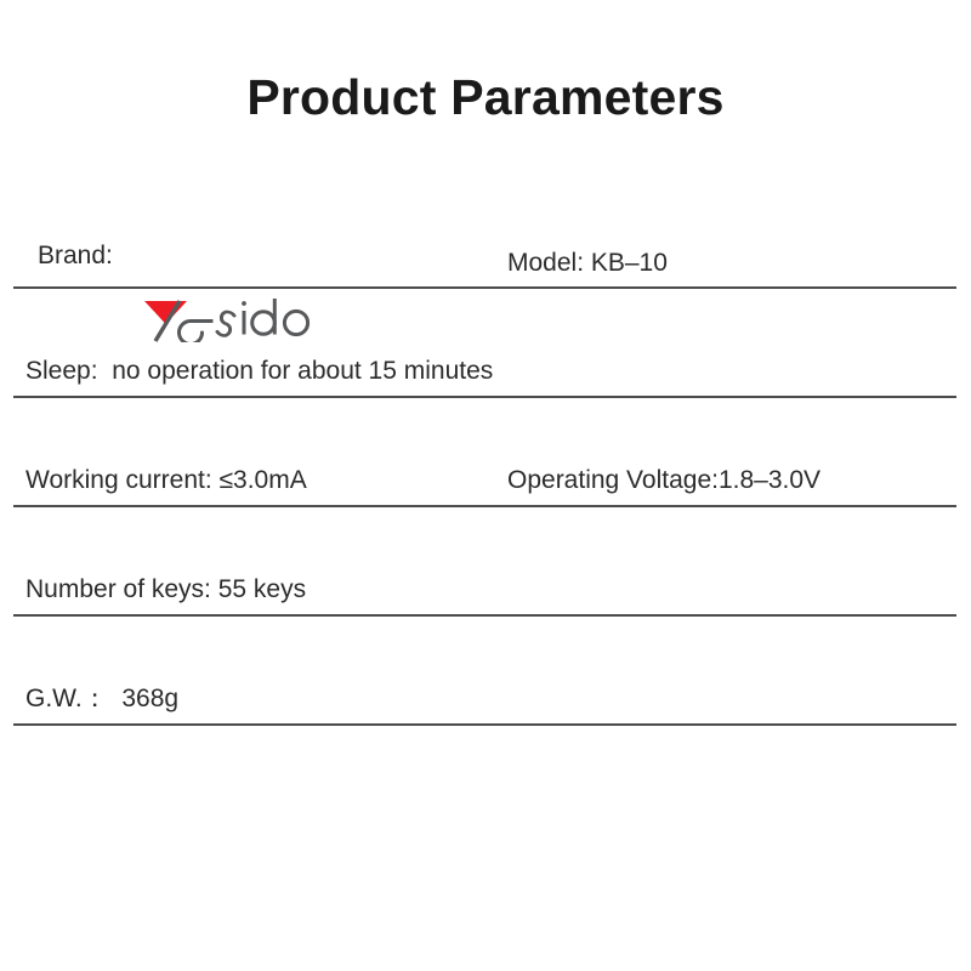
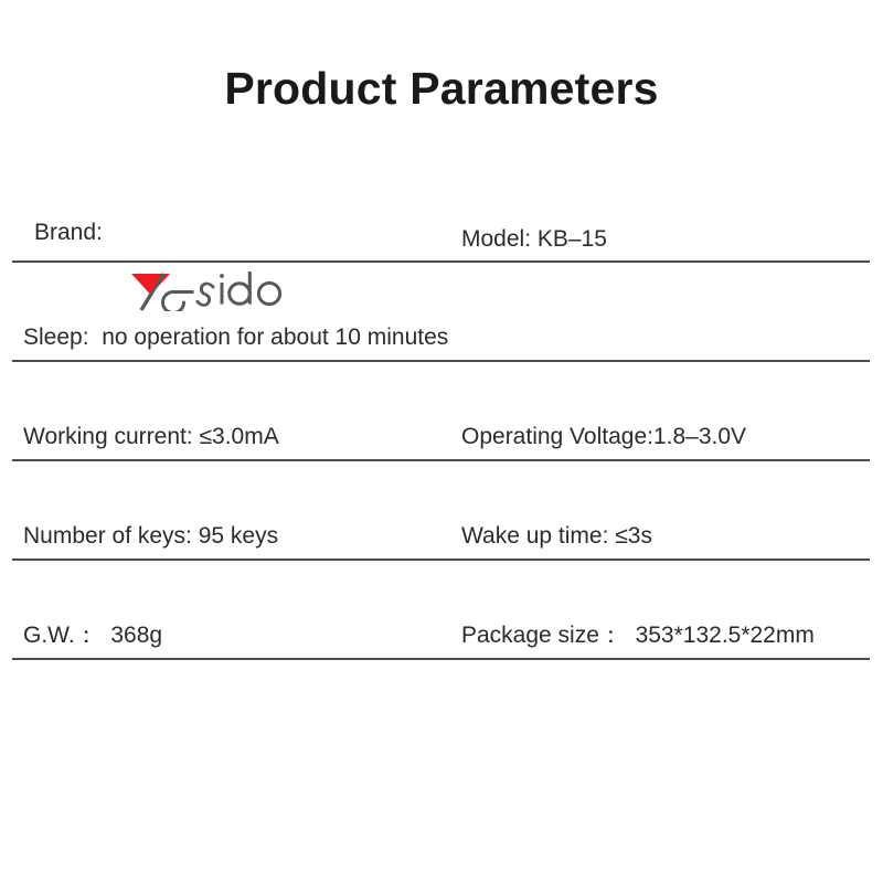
  Product Parameters
  Brand:
- Model: KB–10
+ Model: KB–15
- Sleep: no operation for about 15 minutes
+ Sleep: no operation for about 10 minutes
  Working current: ≤3.0mA
  Operating Voltage:1.8–3.0V
- Number of keys: 55 keys
+ Number of keys: 95 keys
+ Wake up time: ≤3s
  G.W.： 368g
+ Package size： 353*132.5*22mm
